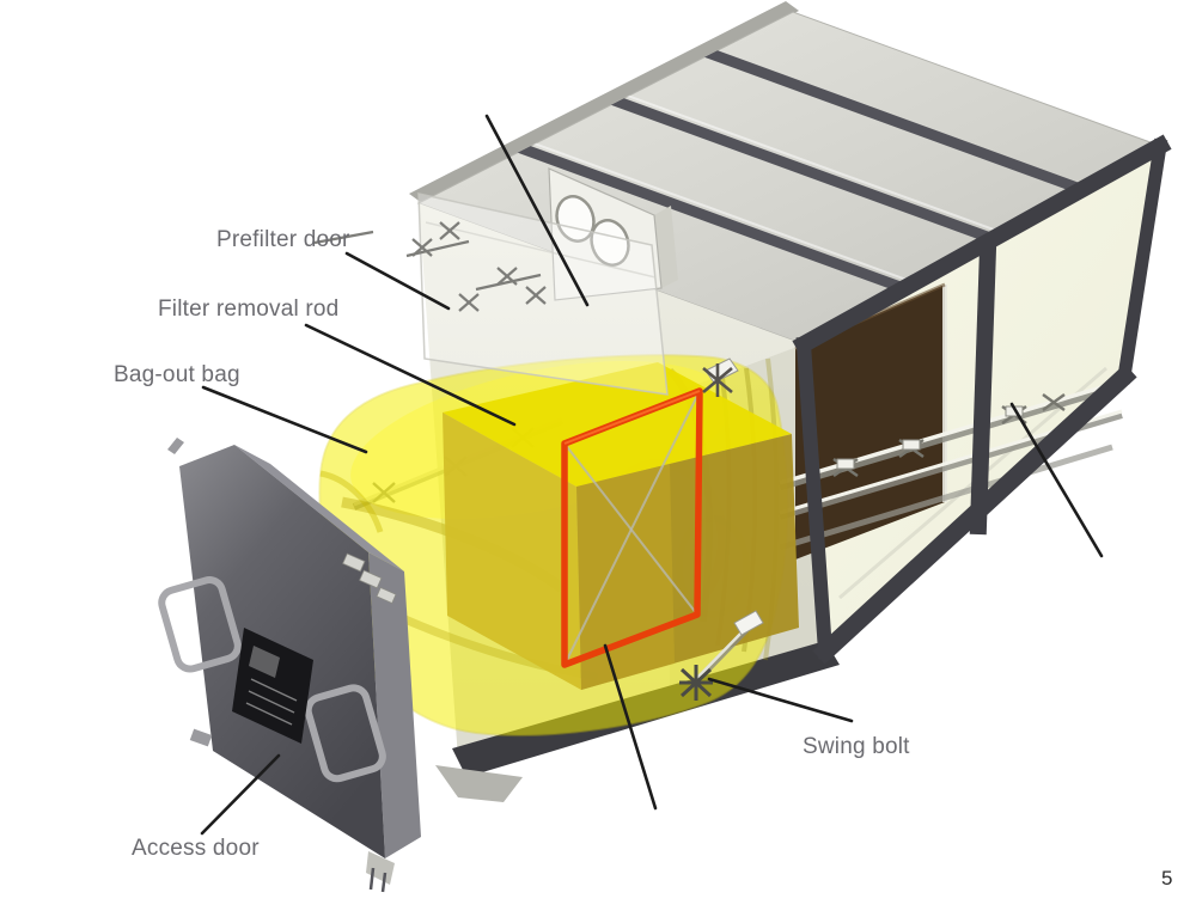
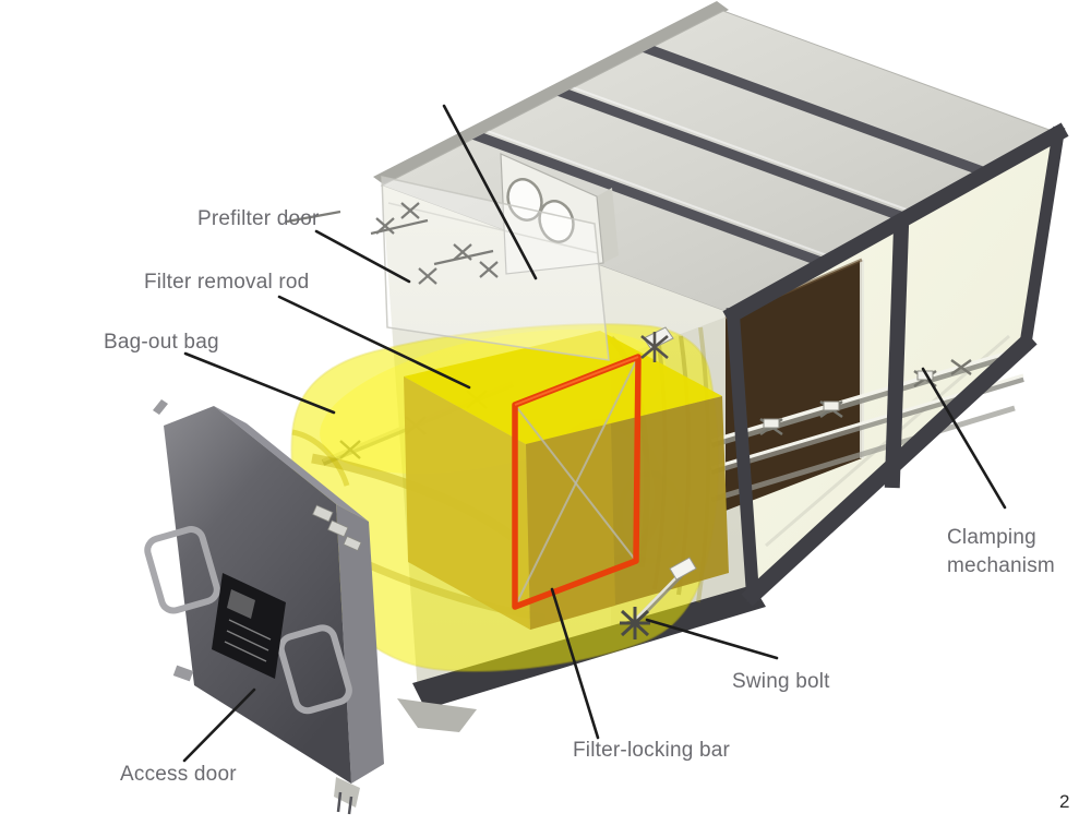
  Prefilter door
  Filter removal rod
  Bag-out bag
  Access door
+ Filter-locking bar
  Swing bolt
+ Clamping
+ mechanism
- 5
+ 2
